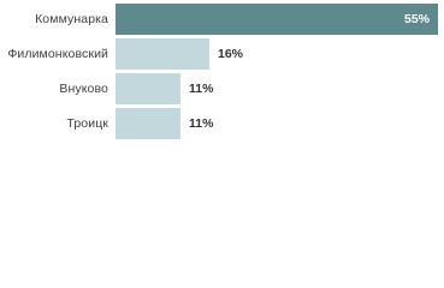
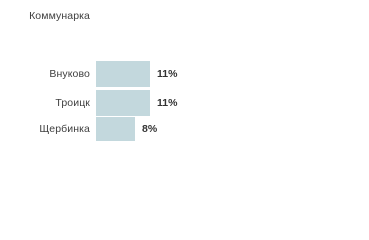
  Коммунарка
- 55%
- Филимонковский
- 16%
  Внуково
  11%
  Троицк
  11%
+ Щербинка
+ 8%
